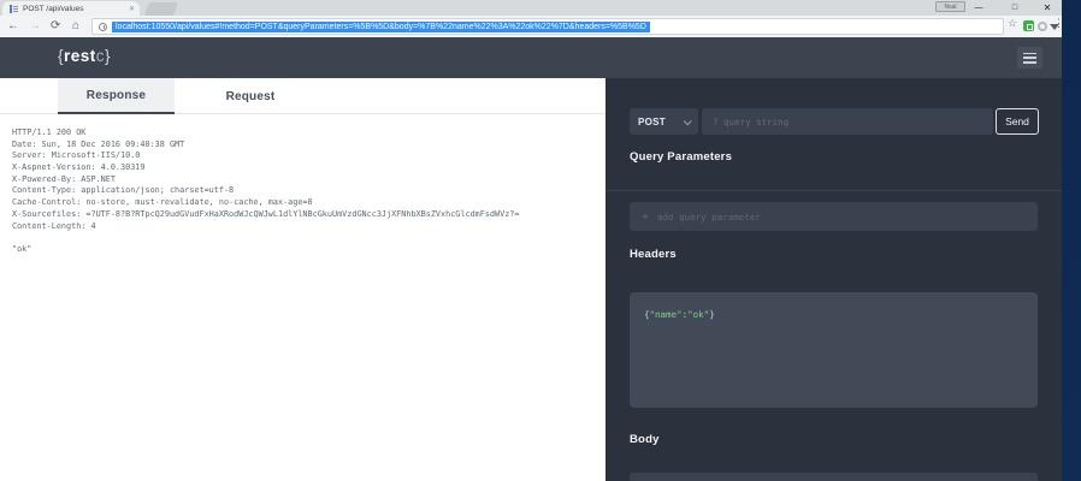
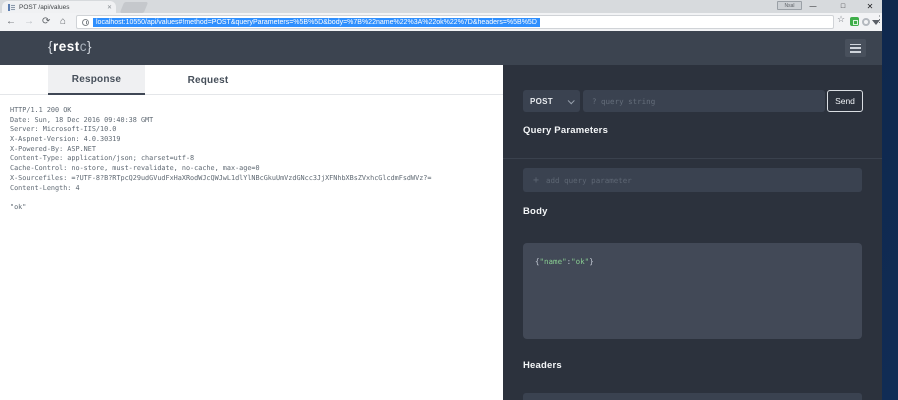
  ✕
  ←
  →
  ⟳
  ⌂
  ☆
  ⋮
  {restc}
  Response
  Request
  HTTP/1.1 200 OK
  Date: Sun, 18 Dec 2016 09:40:38 GMT
  Server: Microsoft-IIS/10.0
  X-Aspnet-Version: 4.0.30319
  X-Powered-By: ASP.NET
  Content-Type: application/json; charset=utf-8
  Cache-Control: no-store, must-revalidate, no-cache, max-age=0
  X-Sourcefiles: =?UTF-8?B?RTpcQ29udGVudFxHaXRodWJcQWJwL1dlYlNBcGkuUmVzdGNcc3JjXFNhbXBsZVxhcGlcdmFsdWVz?=
  Content-Length: 4
  "ok"
  POST
  ? query string
  Send
  Query Parameters
  +
  add query parameter
- Headers
+ Body
  {"name":"ok"}
- Body
+ Headers
